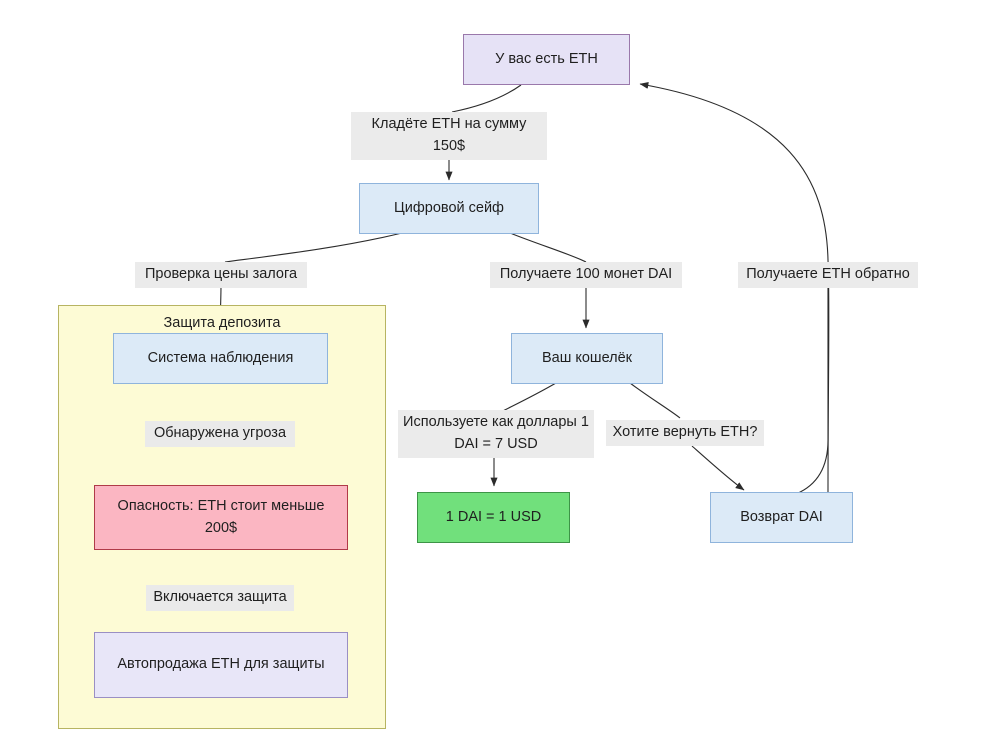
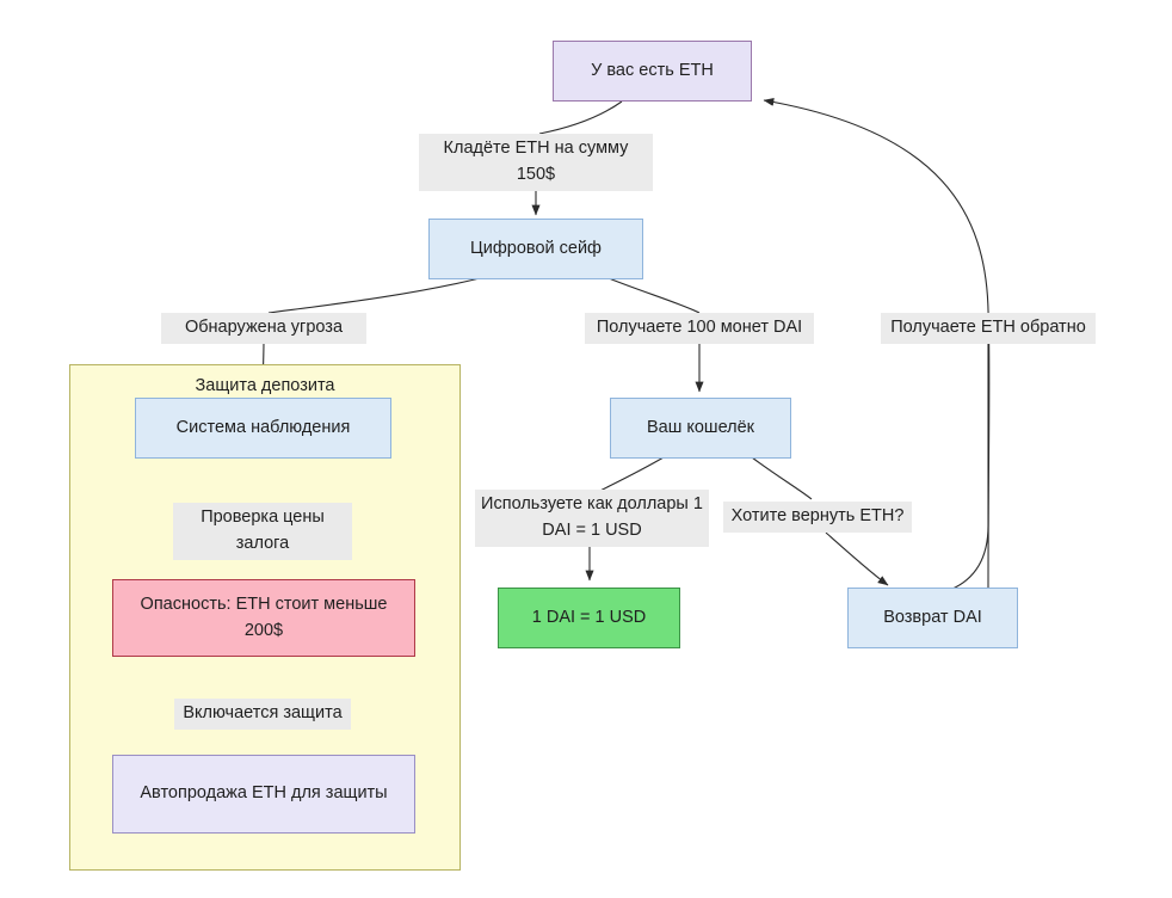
  Защита депозита
  У вас есть ETH
  Цифровой сейф
  Система наблюдения
  Опасность: ETH стоит меньше 200$
  Автопродажа ETH для защиты
  Ваш кошелёк
  1 DAI = 1 USD
  Возврат DAI
  Кладёте ETH на сумму 150$
- Проверка цены залога
+ Обнаружена угроза
  Получаете 100 монет DAI
  Получаете ETH обратно
- Обнаружена угроза
+ Проверка цены залога
  Включается защита
- Используете как доллары 1 DAI = 7 USD
+ Используете как доллары 1 DAI = 1 USD
  Хотите вернуть ETH?
